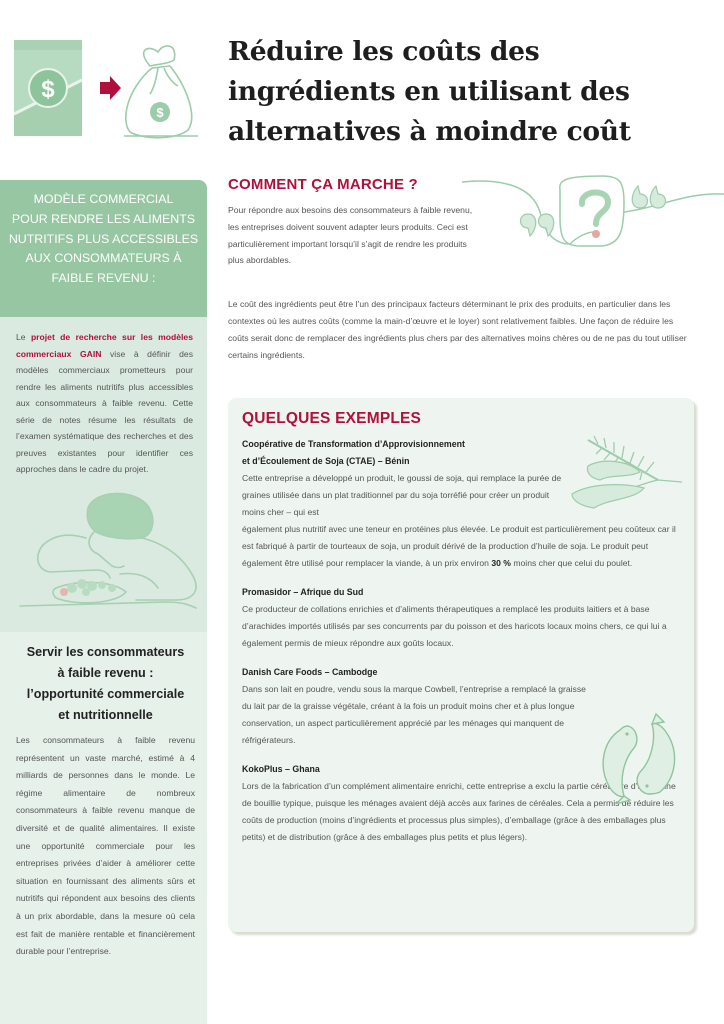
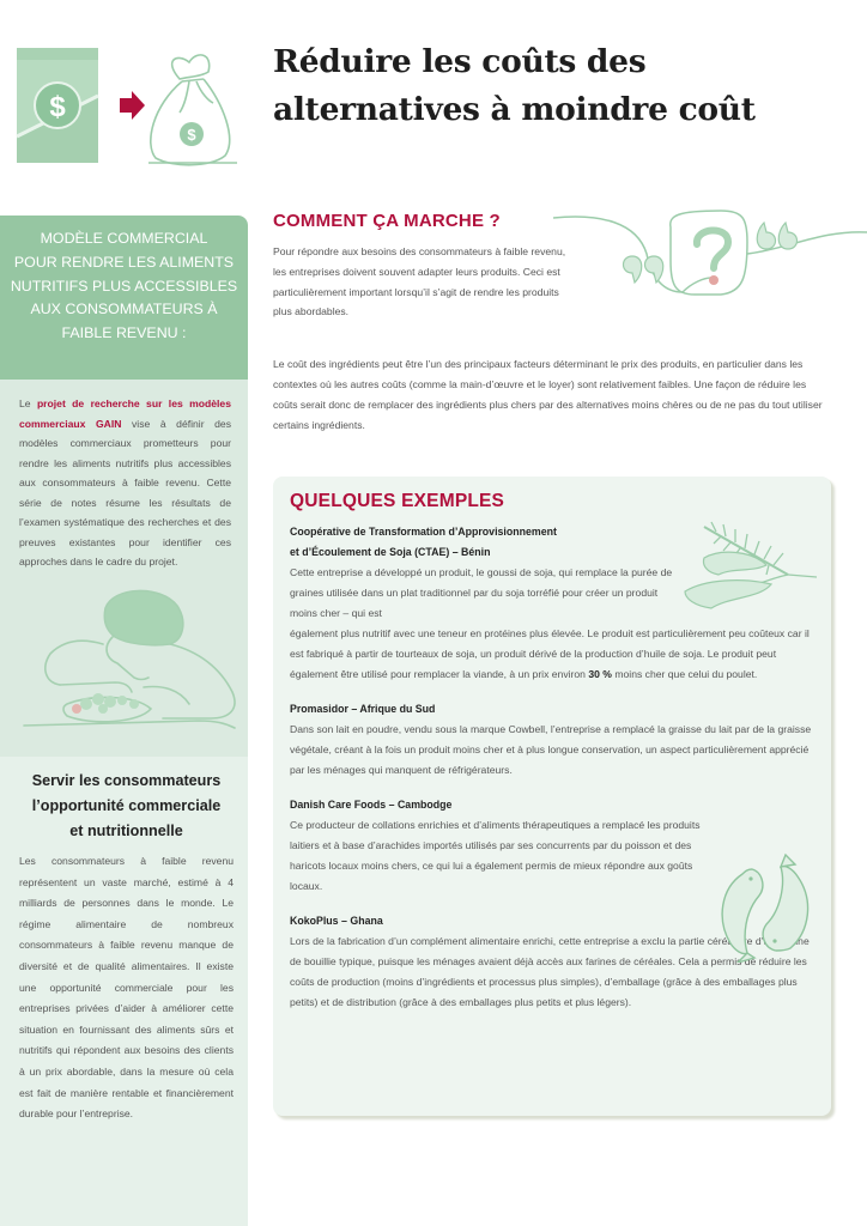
  $
  $
  Réduire les coûts des
- ingrédients en utilisant des
  alternatives à moindre coût
  MODÈLE COMMERCIAL
  POUR RENDRE LES ALIMENTS
  NUTRITIFS PLUS ACCESSIBLES
  AUX CONSOMMATEURS À
  FAIBLE REVENU :
  Le projet de recherche sur les modèles commerciaux GAIN vise à définir des modèles commerciaux prometteurs pour rendre les aliments nutritifs plus accessibles aux consommateurs à faible revenu. Cette série de notes résume les résultats de l’examen systématique des recherches et des preuves existantes pour identifier ces approches dans le cadre du projet.
  Servir les consommateurs
- à faible revenu :
  l’opportunité commerciale
  et nutritionnelle
  Les consommateurs à faible revenu représentent un vaste marché, estimé à 4 milliards de personnes dans le monde. Le régime alimentaire de nombreux consommateurs à faible revenu manque de diversité et de qualité alimentaires. Il existe une opportunité commerciale pour les entreprises privées d’aider à améliorer cette situation en fournissant des aliments sûrs et nutritifs qui répondent aux besoins des clients à un prix abordable, dans la mesure où cela est fait de manière rentable et financièrement durable pour l’entreprise.
  COMMENT ÇA MARCHE ?
  Pour répondre aux besoins des consommateurs à faible revenu, les entreprises doivent souvent adapter leurs produits. Ceci est particulièrement important lorsqu’il s’agit de rendre les produits plus abordables.
  Le coût des ingrédients peut être l’un des principaux facteurs déterminant le prix des produits, en particulier dans les contextes où les autres coûts (comme la main-d’œuvre et le loyer) sont relativement faibles. Une façon de réduire les coûts serait donc de remplacer des ingrédients plus chers par des alternatives moins chères ou de ne pas du tout utiliser certains ingrédients.
  QUELQUES EXEMPLES
  Coopérative de Transformation d’Approvisionnement
  et d’Écoulement de Soja (CTAE) – Bénin
  Cette entreprise a développé un produit, le goussi de soja, qui remplace la purée de graines utilisée dans un plat traditionnel par du soja torréfié pour créer un produit moins cher – qui est
  également plus nutritif avec une teneur en protéines plus élevée. Le produit est particulièrement peu coûteux car il est fabriqué à partir de tourteaux de soja, un produit dérivé de la production d’huile de soja. Le produit peut également être utilisé pour remplacer la viande, à un prix environ 30 % moins cher que celui du poulet.
  Promasidor – Afrique du Sud
- Ce producteur de collations enrichies et d’aliments thérapeutiques a remplacé les produits laitiers et à base d’arachides importés utilisés par ses concurrents par du poisson et des haricots locaux moins chers, ce qui lui a également permis de mieux répondre aux goûts locaux.
+ Dans son lait en poudre, vendu sous la marque Cowbell, l’entreprise a remplacé la graisse du lait par de la graisse végétale, créant à la fois un produit moins cher et à plus longue conservation, un aspect particulièrement apprécié par les ménages qui manquent de réfrigérateurs.
  Danish Care Foods – Cambodge
- Dans son lait en poudre, vendu sous la marque Cowbell, l’entreprise a remplacé la graisse du lait par de la graisse végétale, créant à la fois un produit moins cher et à plus longue conservation, un aspect particulièrement apprécié par les ménages qui manquent de réfrigérateurs.
+ Ce producteur de collations enrichies et d’aliments thérapeutiques a remplacé les produits laitiers et à base d’arachides importés utilisés par ses concurrents par du poisson et des haricots locaux moins chers, ce qui lui a également permis de mieux répondre aux goûts locaux.
  KokoPlus – Ghana
  Lors de la fabrication d’un complément alimentaire enrichi, cette entreprise a exclu la partie cérée d’ne de bouillie typique, puisque les ménages avaient déjà accès aux farines de céréales. Cela a permi de réduire les coûts de production (moins d’ingrédients et processus plus simples), d’emballage (grâce à des emballages plus petits) et de distribution (grâce à des emballages plus petits et plus légers).
